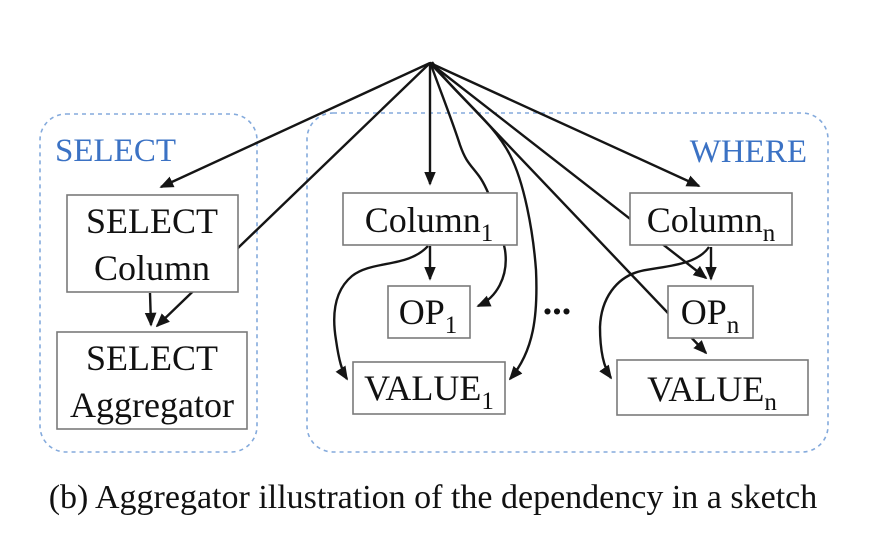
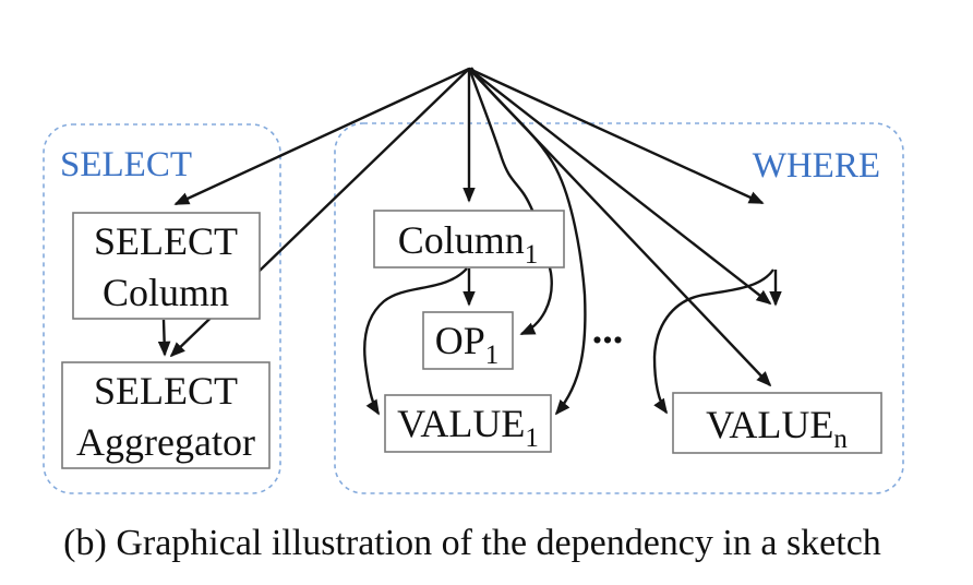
  SELECT
  WHERE
  SELECT
  Column
  SELECT
  Aggregator
  Column1
  OP1
  VALUE1
- Columnn
- OPn
  VALUEn
  ...
- (b) Aggregator illustration of the dependency in a sketch
+ (b) Graphical illustration of the dependency in a sketch
